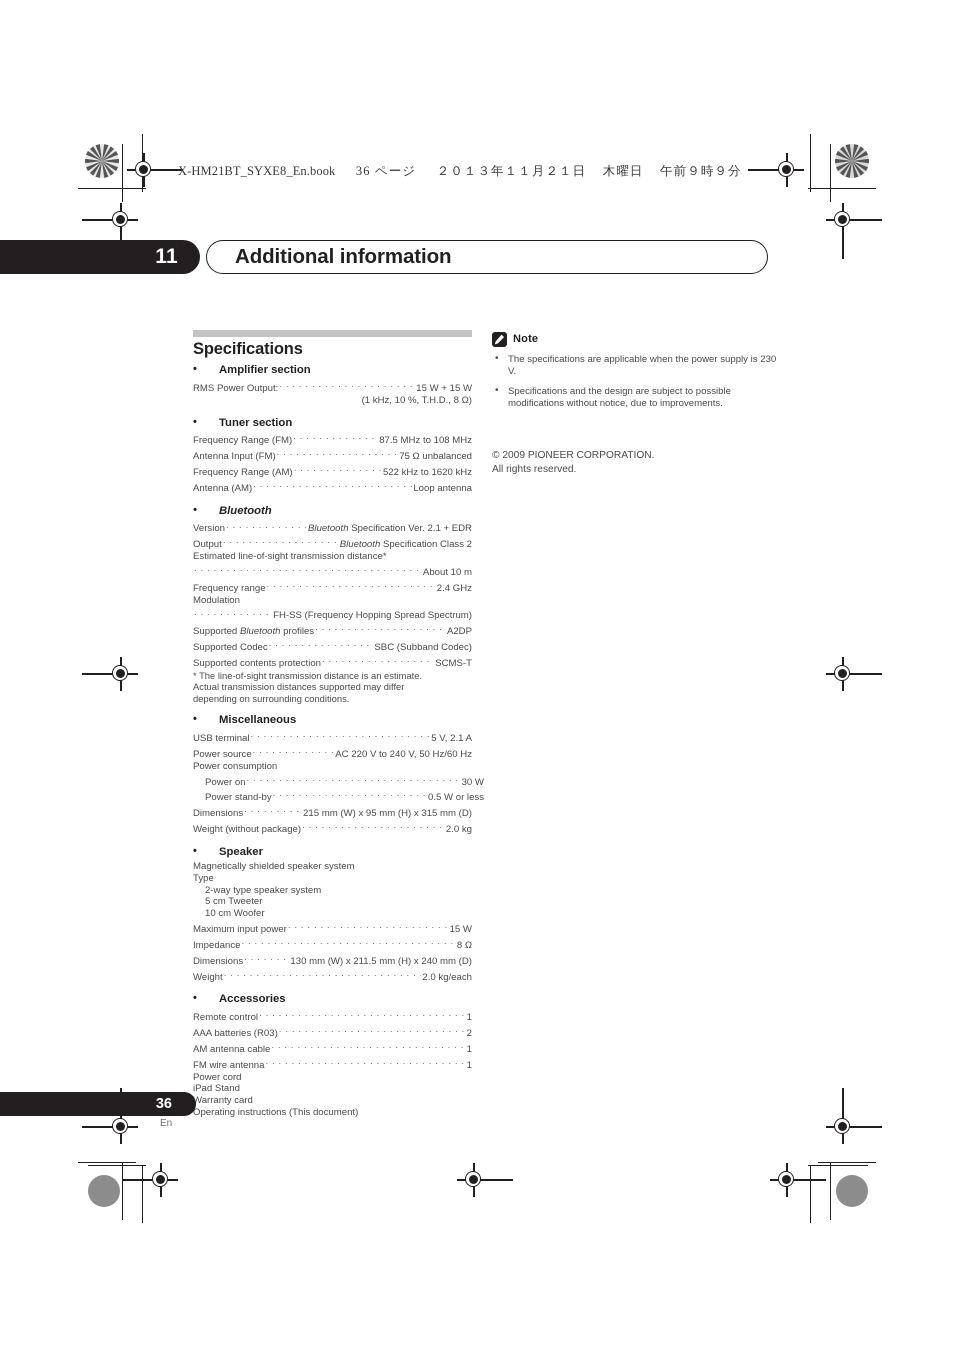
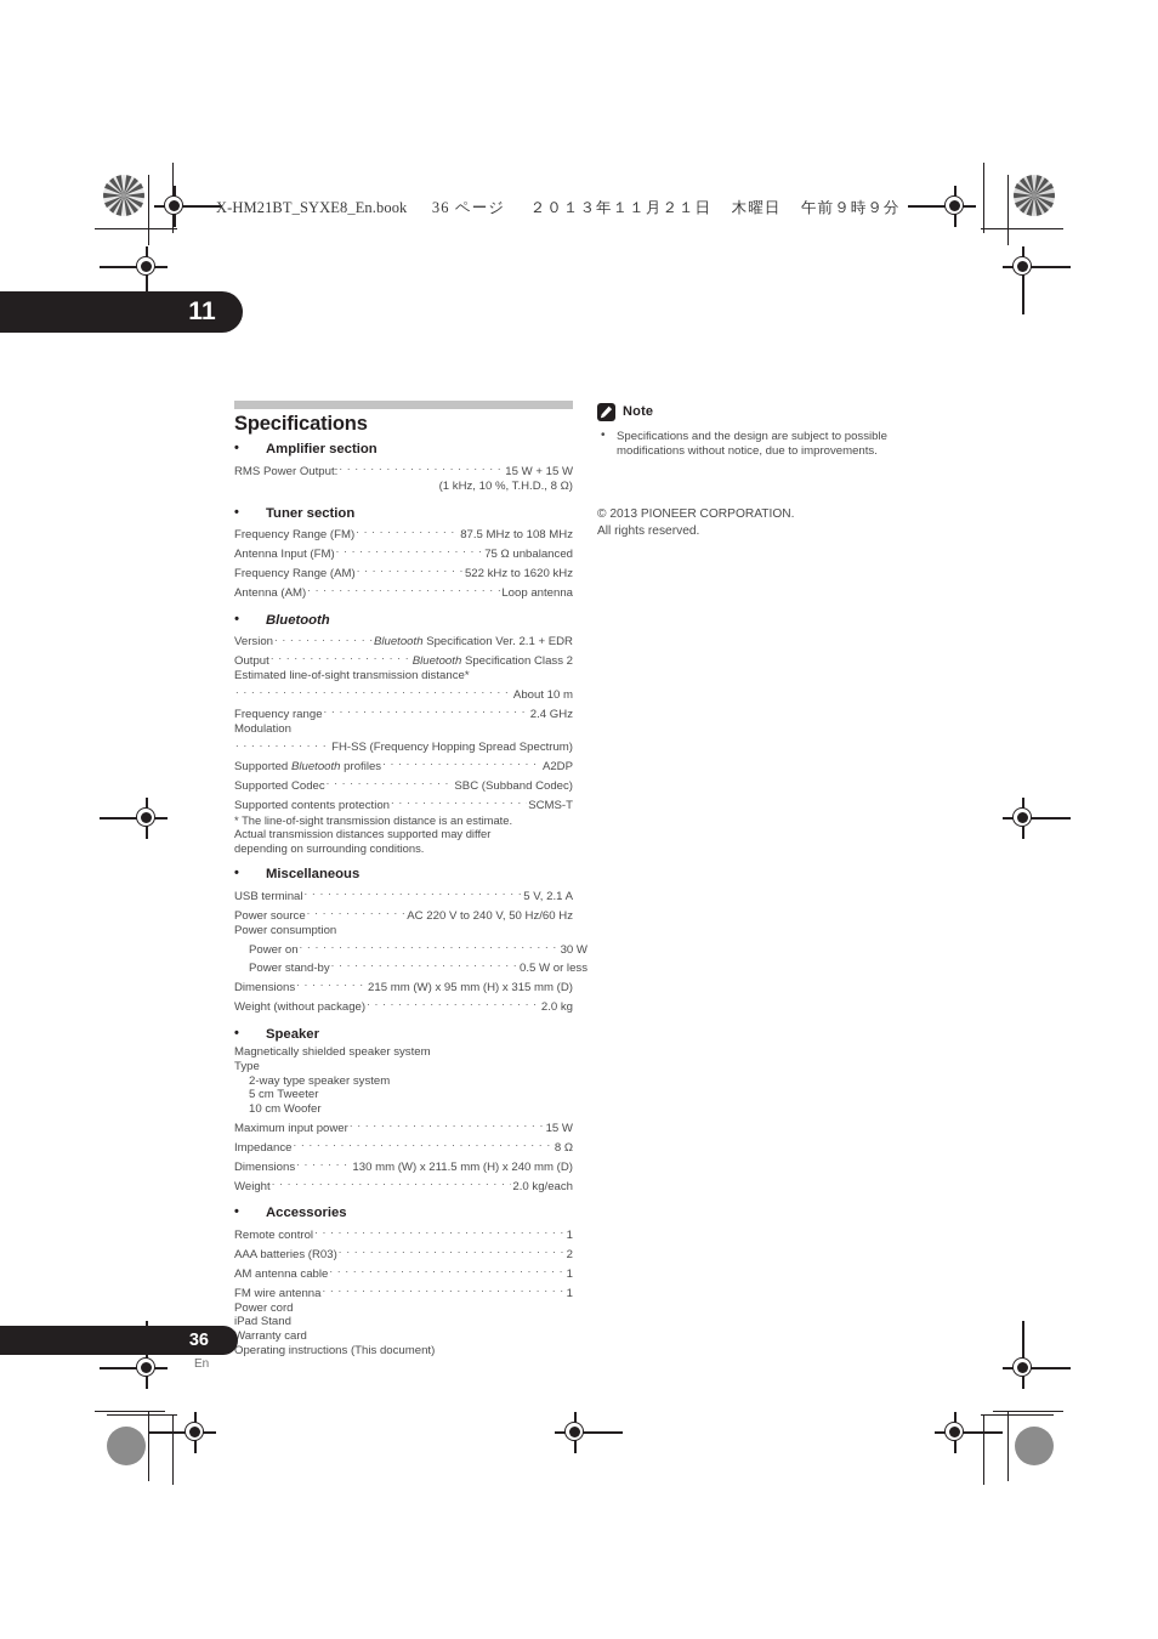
  X-HM21BT_SYXE8_En.book 36 ページ ２０１３年１１月２１日 木曜日 午前９時９分
  11
- Additional information
  Specifications
  Amplifier section
  RMS Power Output:
  15 W + 15 W
  (1 kHz, 10 %, T.H.D., 8 Ω)
  Tuner section
  Frequency Range (FM)
  87.5 MHz to 108 MHz
  Antenna Input (FM)
  75 Ω unbalanced
  Frequency Range (AM)
  522 kHz to 1620 kHz
  Antenna (AM)
  Loop antenna
  Bluetooth
  Version
  Bluetooth Specification Ver. 2.1 + EDR
  Output
  Bluetooth Specification Class 2
  Estimated line-of-sight transmission distance*
  About 10 m
  Frequency range
  2.4 GHz
  Modulation
  FH-SS (Frequency Hopping Spread Spectrum)
  Supported Bluetooth profiles
  A2DP
  Supported Codec
  SBC (Subband Codec)
  Supported contents protection
  SCMS-T
  * The line-of-sight transmission distance is an estimate.
  Actual transmission distances supported may differ
  depending on surrounding conditions.
  Miscellaneous
  USB terminal
  5 V, 2.1 A
  Power source
  AC 220 V to 240 V, 50 Hz/60 Hz
  Power consumption
  Power on
  30 W
  Power stand-by
  0.5 W or less
  Dimensions
  215 mm (W) x 95 mm (H) x 315 mm (D)
  Weight (without package)
  2.0 kg
  Speaker
  Magnetically shielded speaker system
  Type
  2-way type speaker system
  5 cm Tweeter
  10 cm Woofer
  Maximum input power
  15 W
  Impedance
  8 Ω
  Dimensions
  130 mm (W) x 211.5 mm (H) x 240 mm (D)
  Weight
  2.0 kg/each
  Accessories
  Remote control
  1
  AAA batteries (R03)
  2
  AM antenna cable
  1
  FM wire antenna
  1
  Power cord
  iPad Stand
  Warranty card
  Operating instructions (This document)
  Note
- The specifications are applicable when the power supply is 230 V.
  Specifications and the design are subject to possible modifications without notice, due to improvements.
- © 2009 PIONEER CORPORATION.
+ © 2013 PIONEER CORPORATION.
  All rights reserved.
  36
  En
